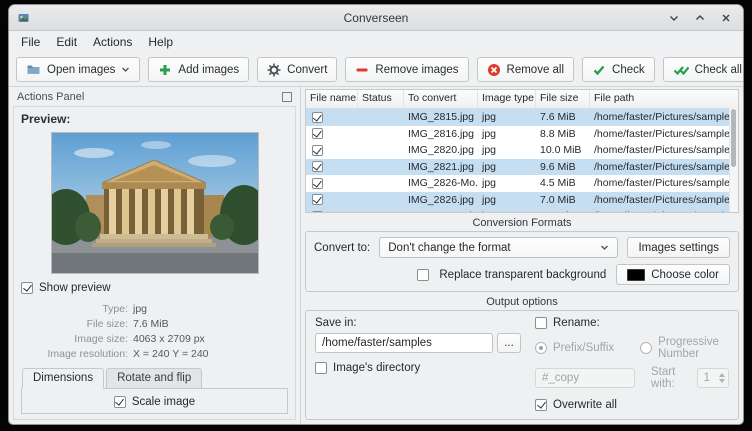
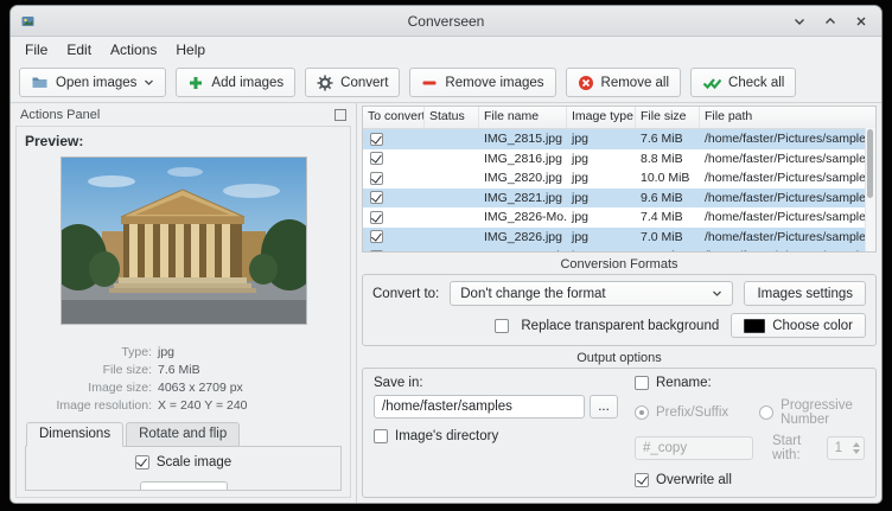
  Converseen
  File
  Edit
  Actions
  Help
  Open images
  Add images
  Convert
  Remove images
  Remove all
- Check
  Check all
  Actions Panel
  Preview:
- Show preview
  Type:
  jpg
  File size:
  7.6 MiB
  Image size:
  4063 x 2709 px
  Image resolution:
  X = 240 Y = 240
  Dimensions
  Rotate and flip
  Scale image
- File name
+ To convert
  Status
- To convert
+ File name
  Image type
  File size
  File path
  IMG_2815.jpg
  jpg
  7.6 MiB
  /home/faster/Pictures/sample
  IMG_2816.jpg
  jpg
  8.8 MiB
  /home/faster/Pictures/sample
  IMG_2820.jpg
  jpg
  10.0 MiB
  /home/faster/Pictures/sample
  IMG_2821.jpg
  jpg
  9.6 MiB
  /home/faster/Pictures/sample
  IMG_2826-Mo.
  jpg
- 4.5 MiB
+ 7.4 MiB
  /home/faster/Pictures/sample
  IMG_2826.jpg
  jpg
  7.0 MiB
  /home/faster/Pictures/sample
  Conversion Formats
  Convert to:
  Don't change the format
  Images settings
  Replace transparent background
  Choose color
  Output options
  Save in:
  /home/faster/samples
  ...
  Image's directory
  Rename:
  Prefix/Suffix
  Progressive Number
  #_copy
  Start with:
  1
  Overwrite all
